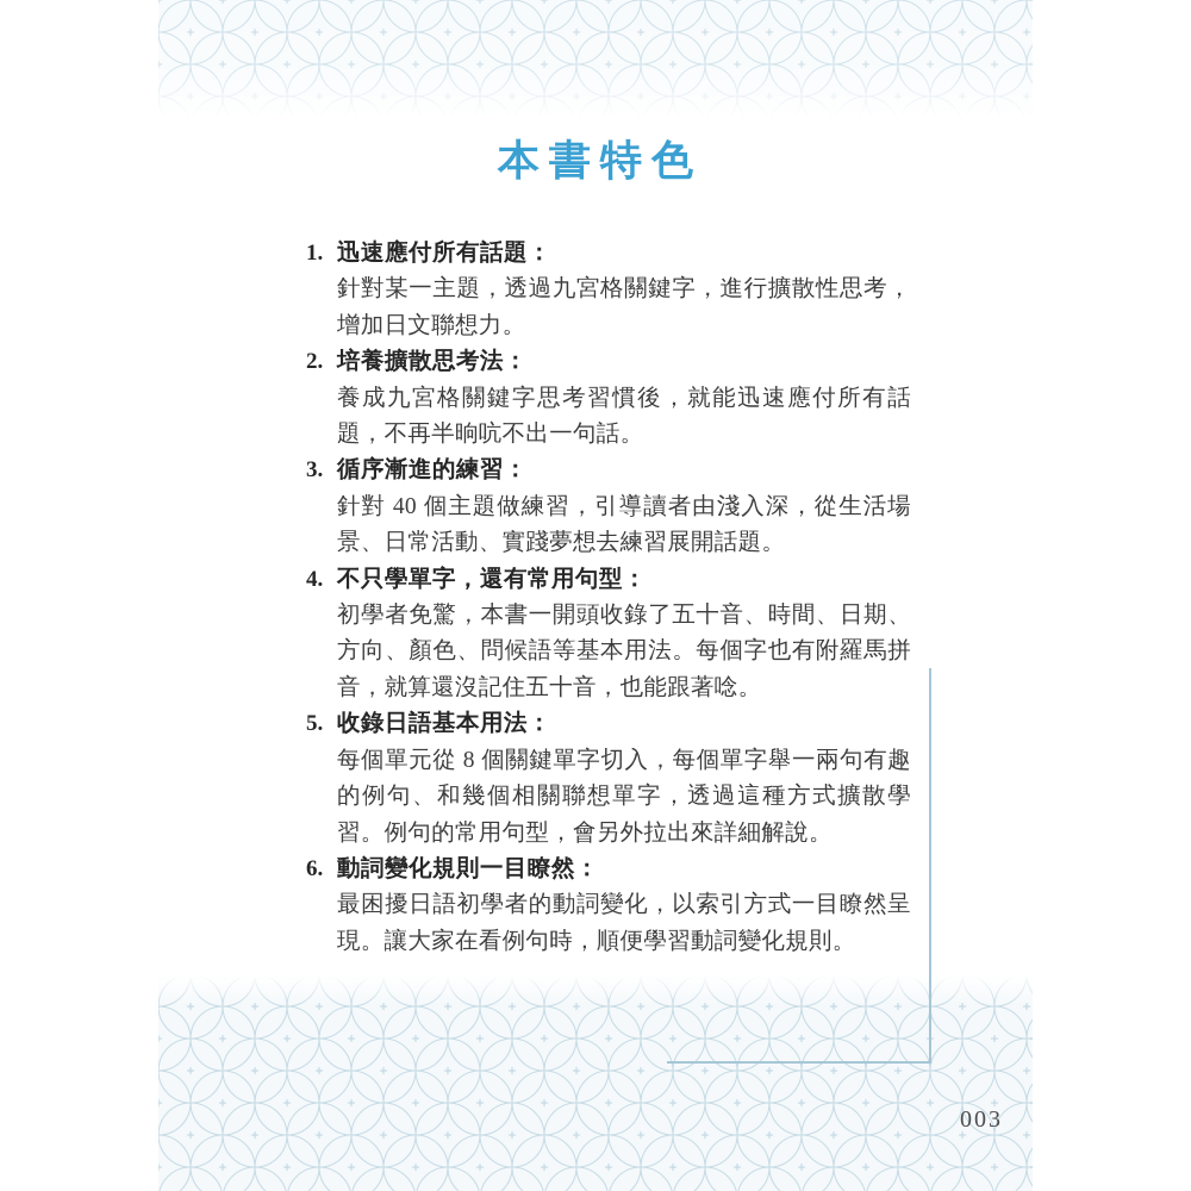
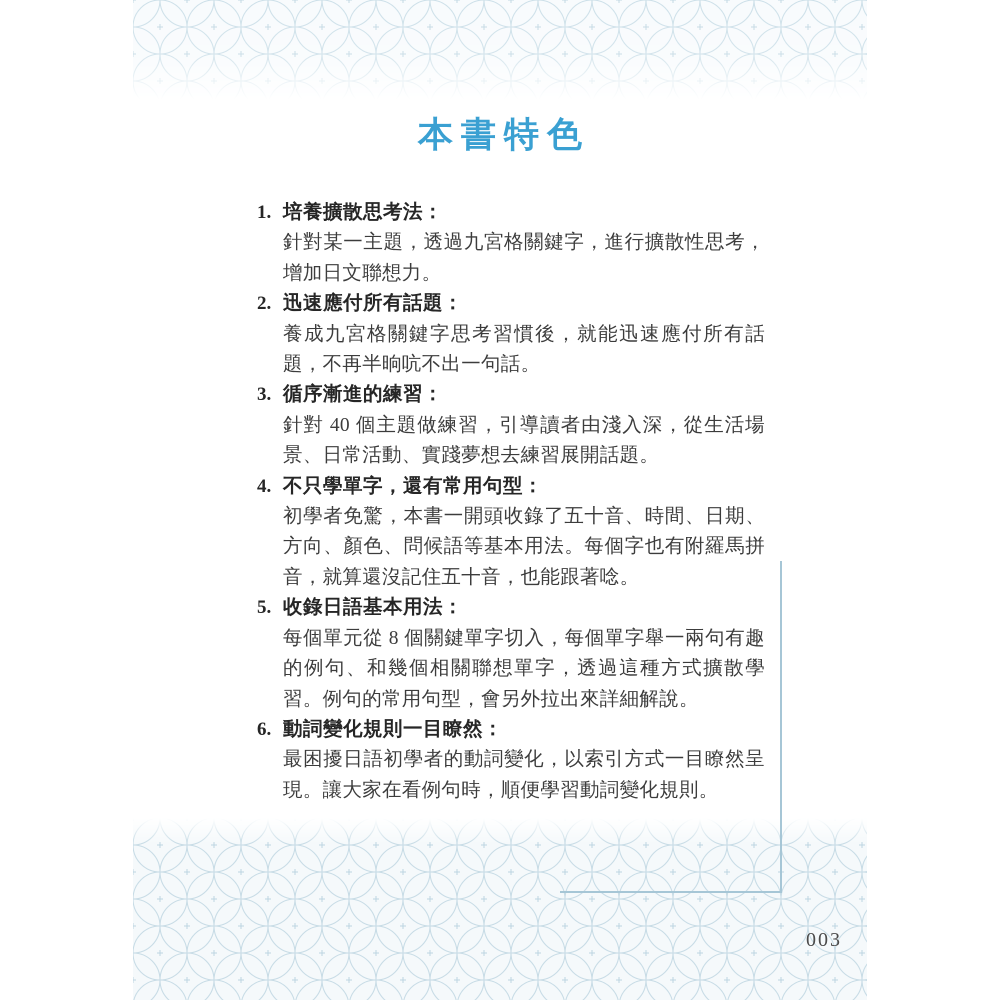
  本書特色
  1.
- 迅速應付所有話題：
+ 培養擴散思考法：
  針對某一主題，透過九宮格關鍵字，進行擴散性思考，增加日文聯想力。
  2.
- 培養擴散思考法：
+ 迅速應付所有話題：
  養成九宮格關鍵字思考習慣後，就能迅速應付所有話題，不再半晌吭不出一句話。
  3.
  循序漸進的練習：
  針對 40 個主題做練習，引導讀者由淺入深，從生活場景、日常活動、實踐夢想去練習展開話題。
  4.
  不只學單字，還有常用句型：
  初學者免驚，本書一開頭收錄了五十音、時間、日期、方向、顏色、問候語等基本用法。每個字也有附羅馬拼音，就算還沒記住五十音，也能跟著唸。
  5.
  收錄日語基本用法：
  每個單元從 8 個關鍵單字切入，每個單字舉一兩句有趣的例句、和幾個相關聯想單字，透過這種方式擴散學習。例句的常用句型，會另外拉出來詳細解說。
  6.
  動詞變化規則一目瞭然：
  最困擾日語初學者的動詞變化，以索引方式一目瞭然呈現。讓大家在看例句時，順便學習動詞變化規則。
  003
